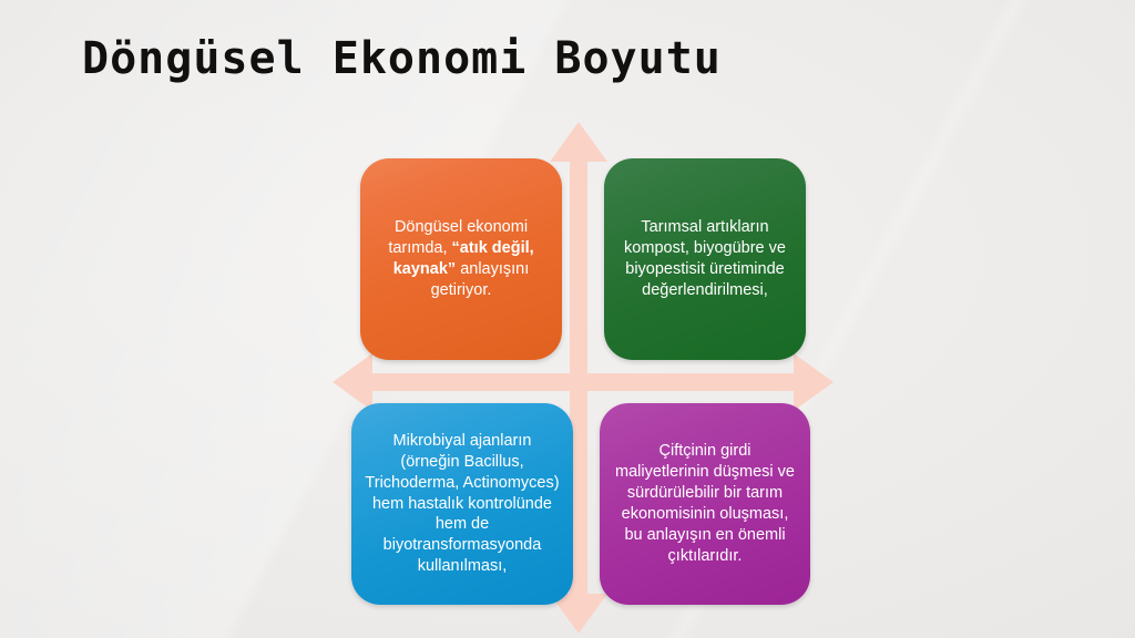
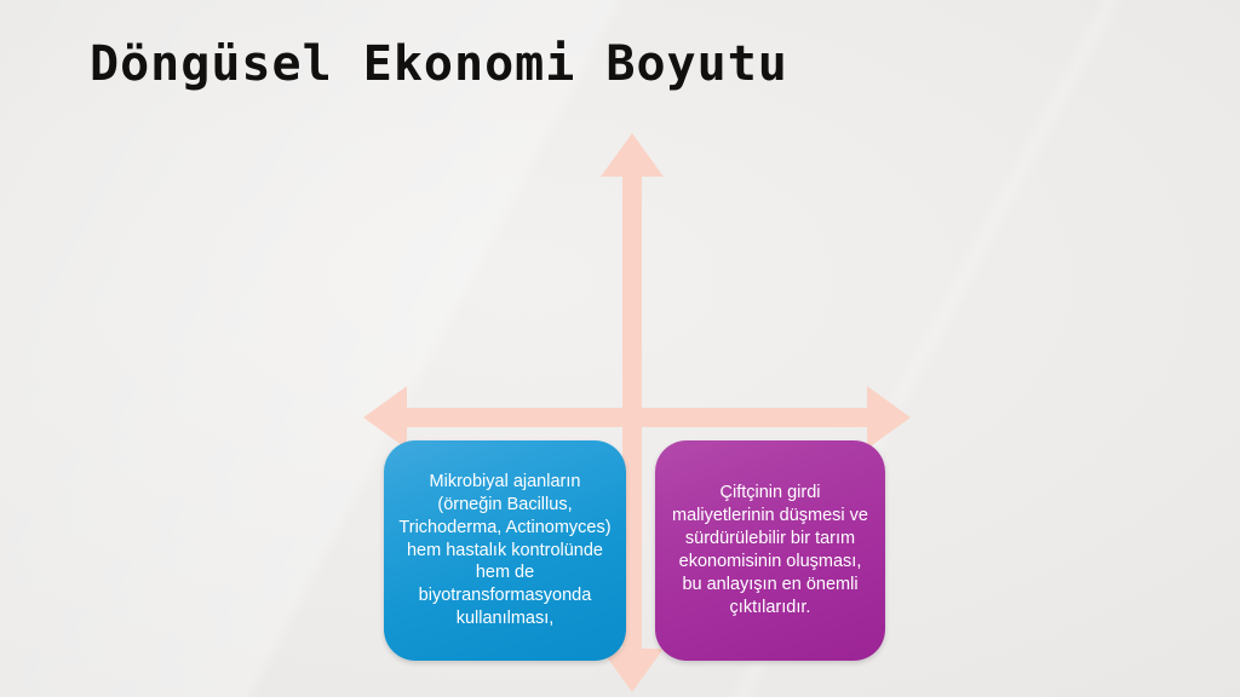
  Döngüsel Ekonomi Boyutu
- Döngüsel ekonomi tarımda, “atık değil, kaynak” anlayışını getiriyor.
- Tarımsal artıkların kompost, biyogübre ve biyopestisit üretiminde değerlendirilmesi,
  Mikrobiyal ajanların (örneğin Bacillus, Trichoderma, Actinomyces) hem hastalık kontrolünde hem de biyotransformasyonda kullanılması,
  Çiftçinin girdi maliyetlerinin düşmesi ve sürdürülebilir bir tarım ekonomisinin oluşması,
  bu anlayışın en önemli çıktılarıdır.
